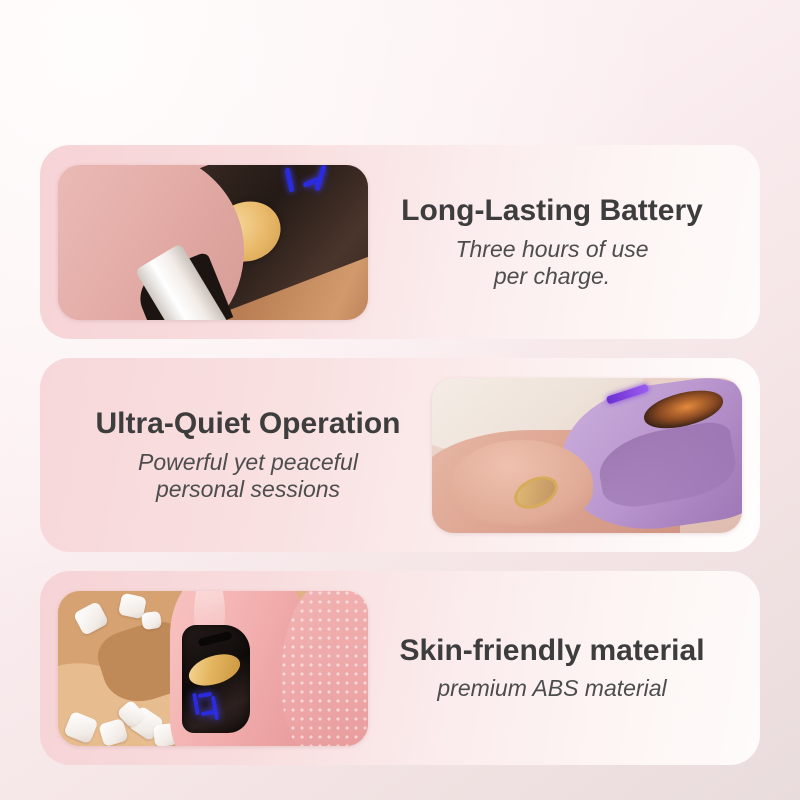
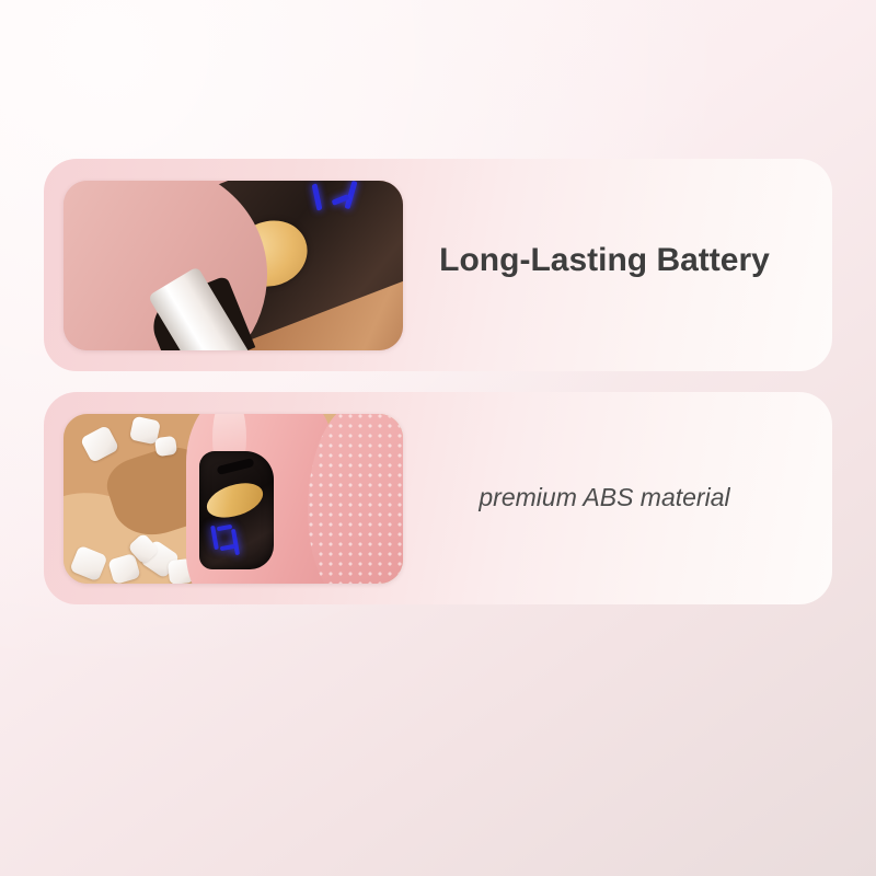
  Long-Lasting Battery
- Three hours of use
- per charge.
- Ultra-Quiet Operation
- Powerful yet peaceful
- personal sessions
- Skin-friendly material
  premium ABS material
